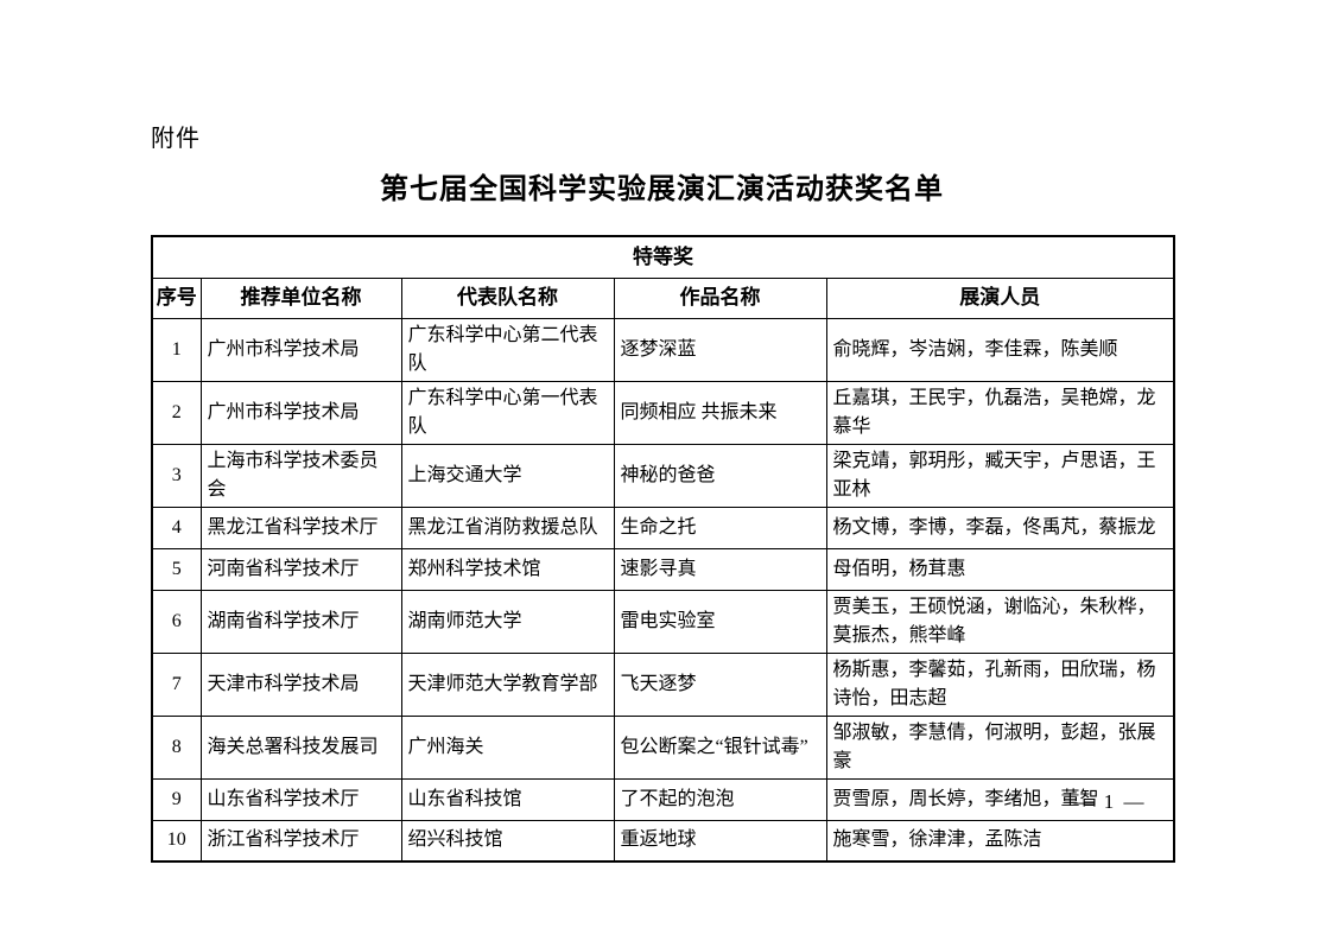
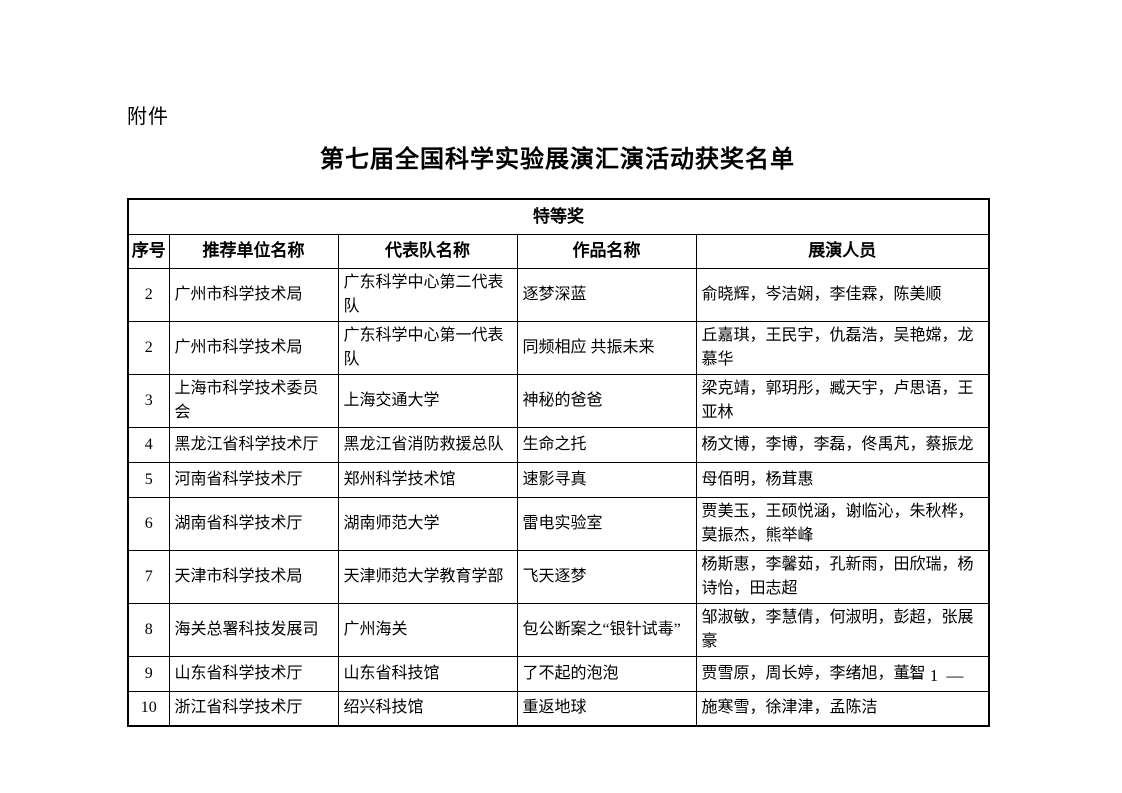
  附件
  第七届全国科学实验展演汇演活动获奖名单
  特等奖
  序号	推荐单位名称	代表队名称	作品名称	展演人员
- 1	广州市科学技术局	广东科学中心第二代表队	逐梦深蓝	俞晓辉，岑洁娴，李佳霖，陈美顺
+ 2	广州市科学技术局	广东科学中心第二代表队	逐梦深蓝	俞晓辉，岑洁娴，李佳霖，陈美顺
  2	广州市科学技术局	广东科学中心第一代表队	同频相应 共振未来	丘嘉琪，王民宇，仇磊浩，吴艳嫦，龙慕华
  3	上海市科学技术委员会	上海交通大学	神秘的爸爸	梁克靖，郭玥彤，臧天宇，卢思语，王亚林
  4	黑龙江省科学技术厅	黑龙江省消防救援总队	生命之托	杨文博，李博，李磊，佟禹芃，蔡振龙
  5	河南省科学技术厅	郑州科学技术馆	速影寻真	母佰明，杨茸惠
  6	湖南省科学技术厅	湖南师范大学	雷电实验室	贾美玉，王硕悦涵，谢临沁，朱秋桦，莫振杰，熊举峰
  7	天津市科学技术局	天津师范大学教育学部	飞天逐梦	杨斯惠，李馨茹，孔新雨，田欣瑞，杨诗怡，田志超
  8	海关总署科技发展司	广州海关	包公断案之“银针试毒”	邹淑敏，李慧倩，何淑明，彭超，张展豪
  9	山东省科学技术厅	山东省科技馆	了不起的泡泡	贾雪原，周长婷，李绪旭，董智
  10	浙江省科学技术厅	绍兴科技馆	重返地球	施寒雪，徐津津，孟陈洁
  — 1 —
